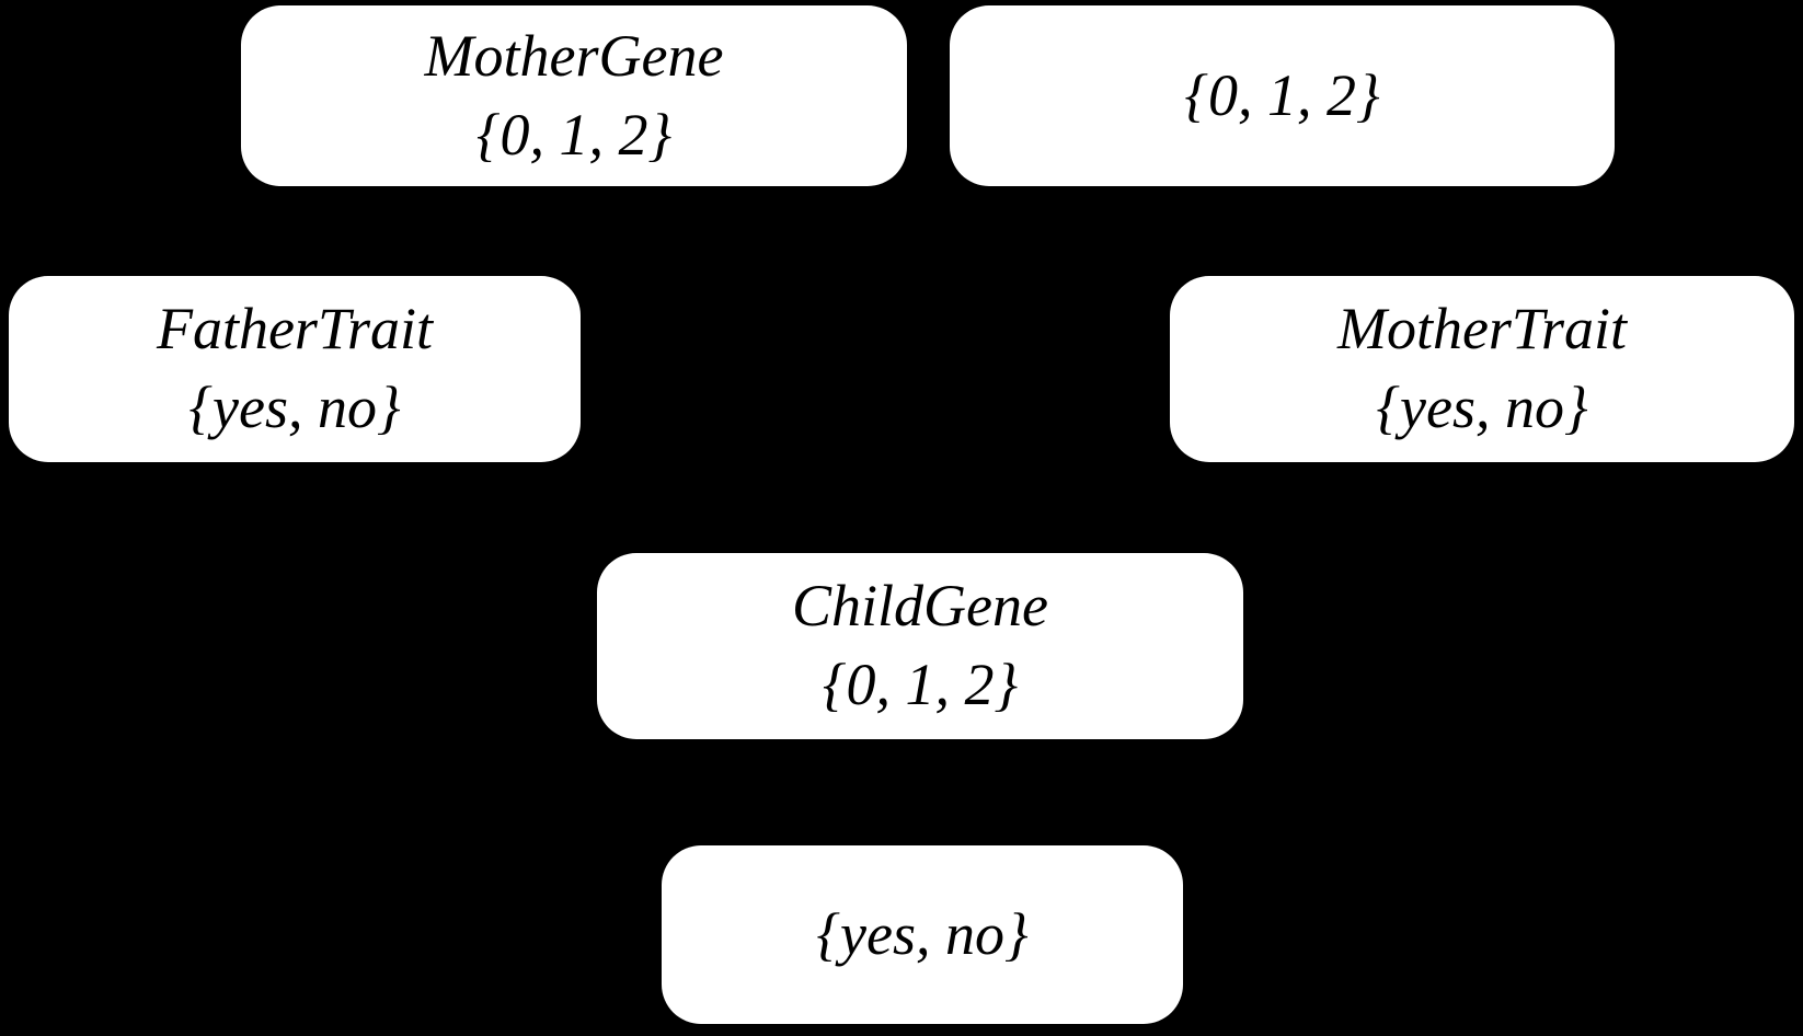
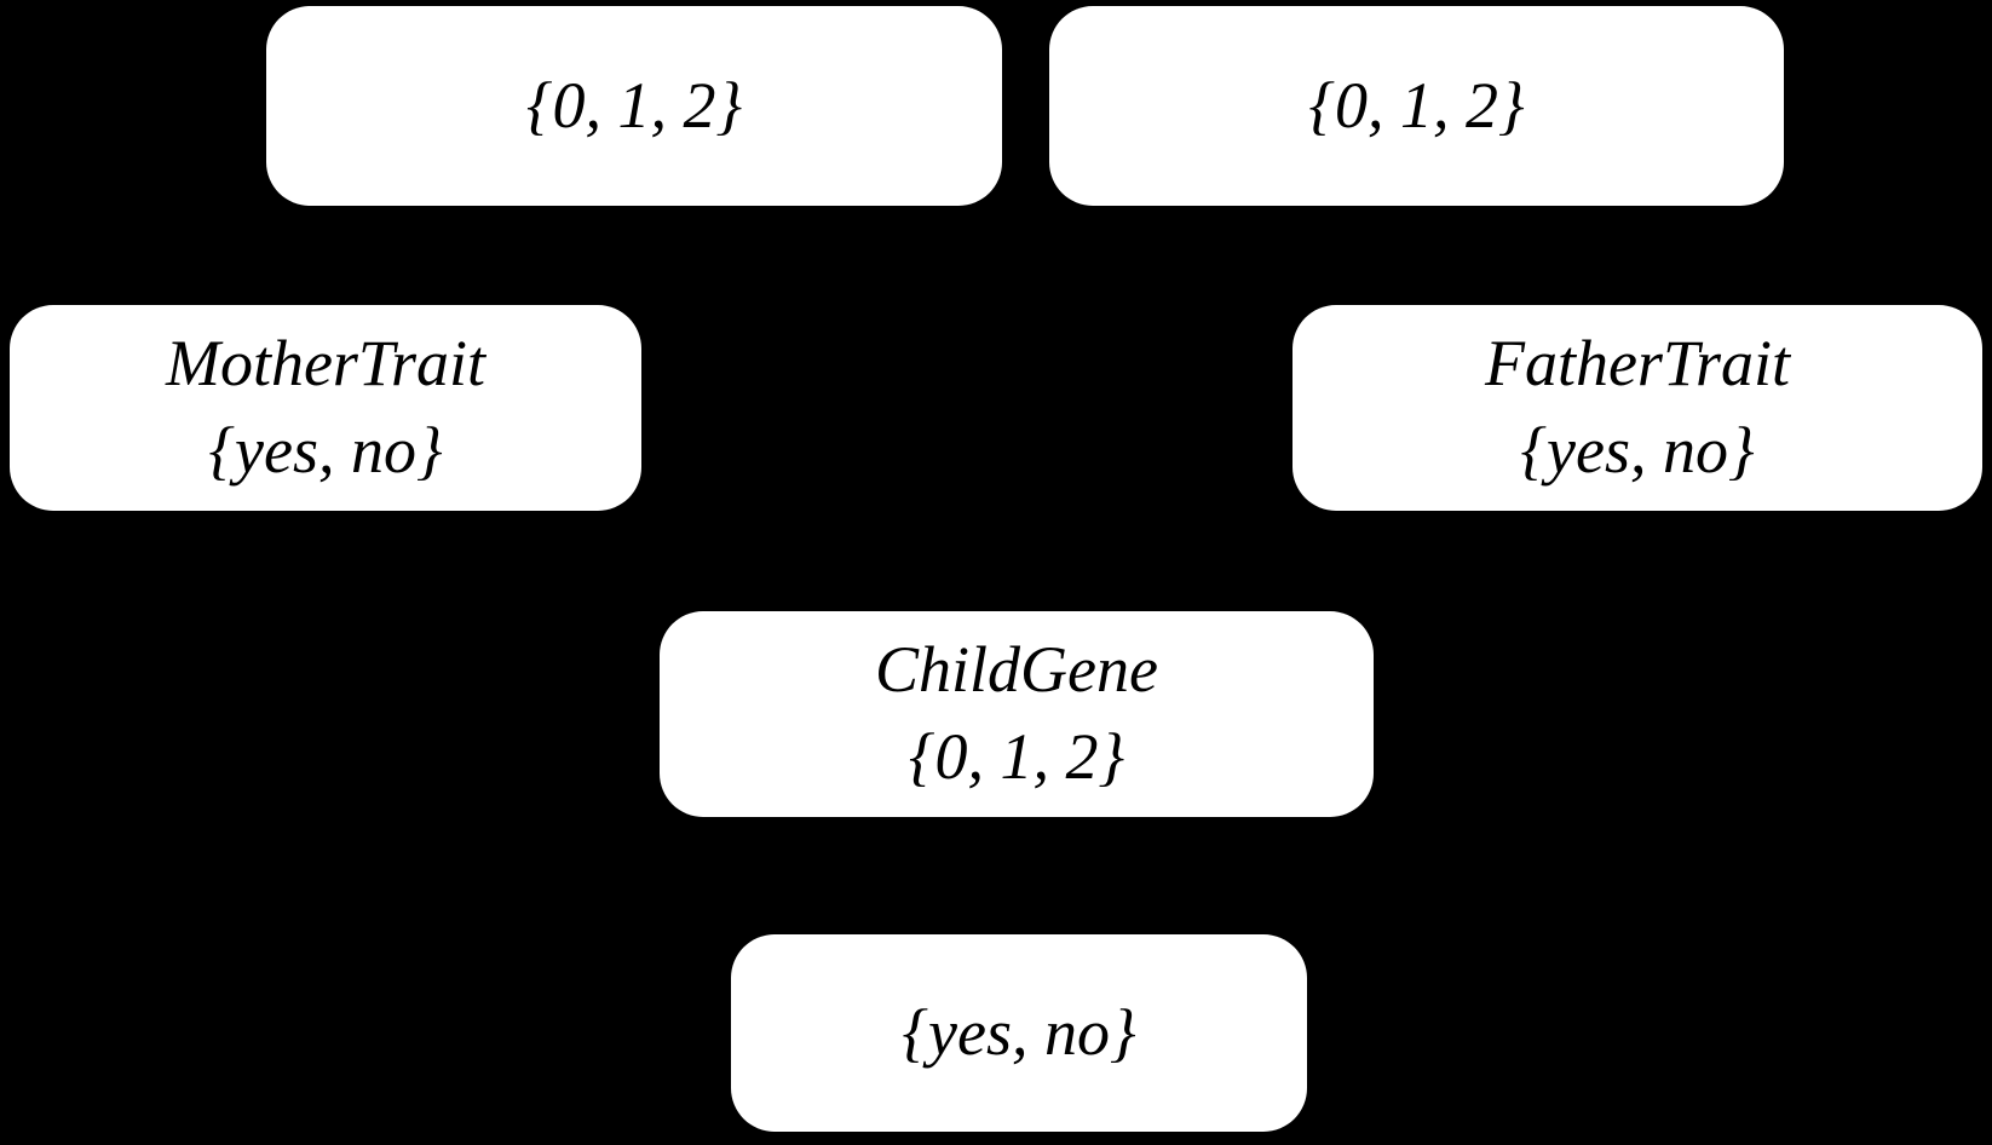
- MotherGene
  {0, 1, 2}
  {0, 1, 2}
- FatherTrait
+ MotherTrait
  {yes, no}
- MotherTrait
+ FatherTrait
  {yes, no}
  ChildGene
  {0, 1, 2}
  {yes, no}
